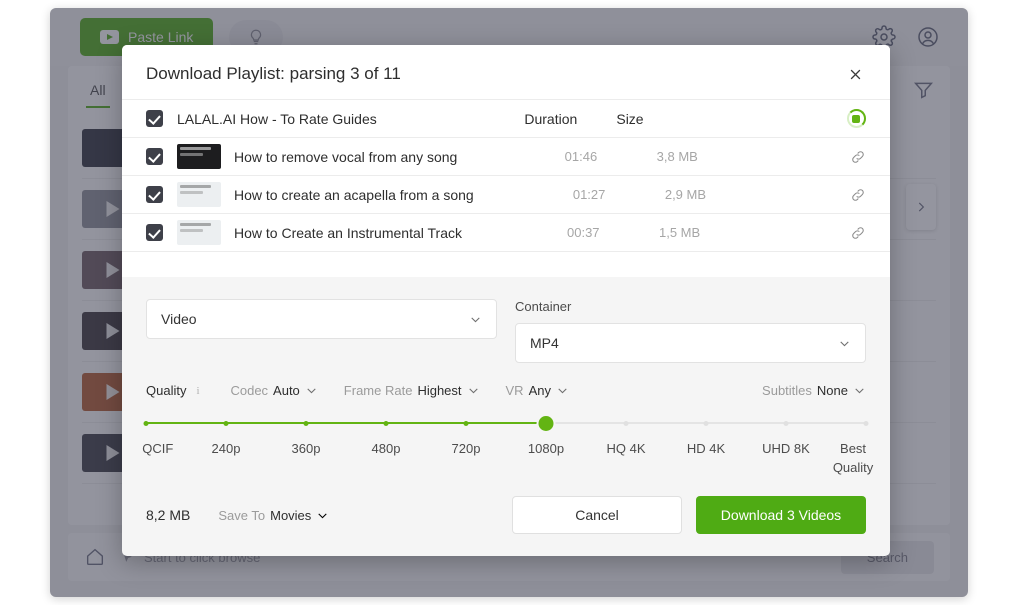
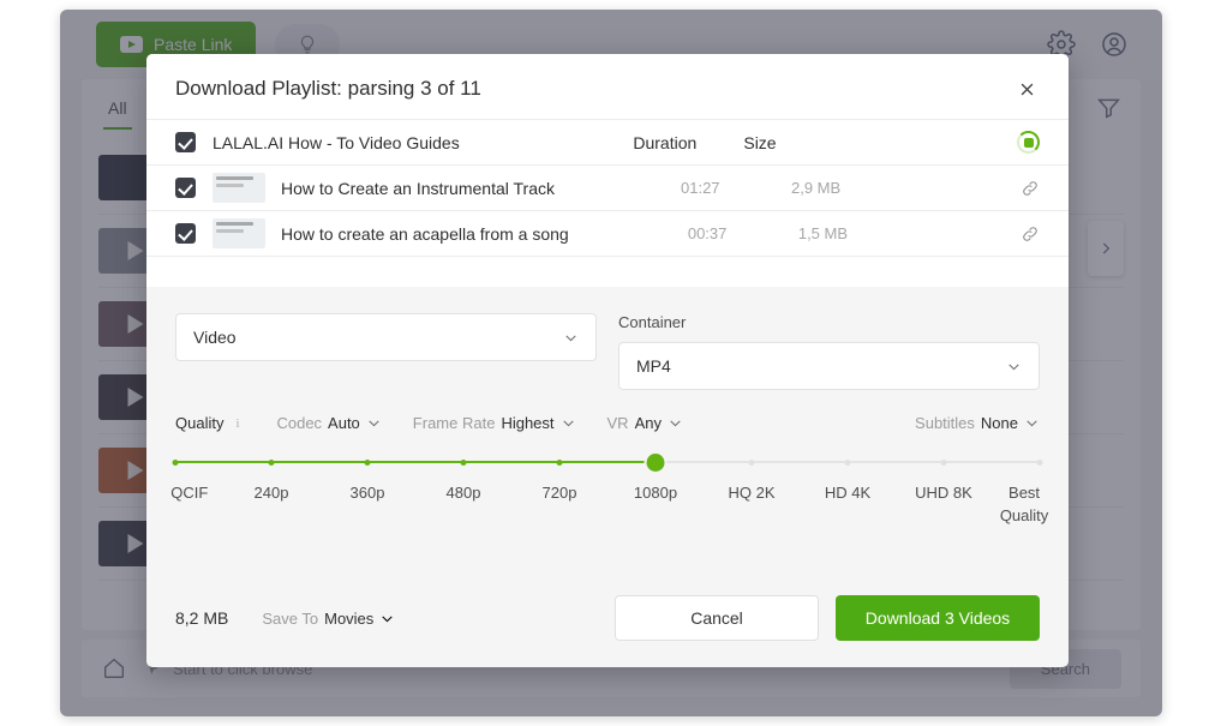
  Paste Link
  All
  Start to click browse
  Search
  Download Playlist: parsing 3 of 11
- LALAL.AI How - To Rate Guides
+ LALAL.AI How - To Video Guides
  Duration
  Size
- How to remove vocal from any song
- 01:46
- 3,8 MB
- How to create an acapella from a song
+ How to Create an Instrumental Track
  01:27
  2,9 MB
- How to Create an Instrumental Track
+ How to create an acapella from a song
  00:37
  1,5 MB
  Video
  Container
  MP4
  Quality
  i
  Codec
  Auto
  Frame Rate
  Highest
  VR
  Any
  Subtitles
  None
  QCIF
  240p
  360p
  480p
  720p
  1080p
- HQ 4K
+ HQ 2K
  HD 4K
  UHD 8K
  Best
  Quality
  8,2 MB
  Save To
  Movies
  Cancel
  Download 3 Videos
